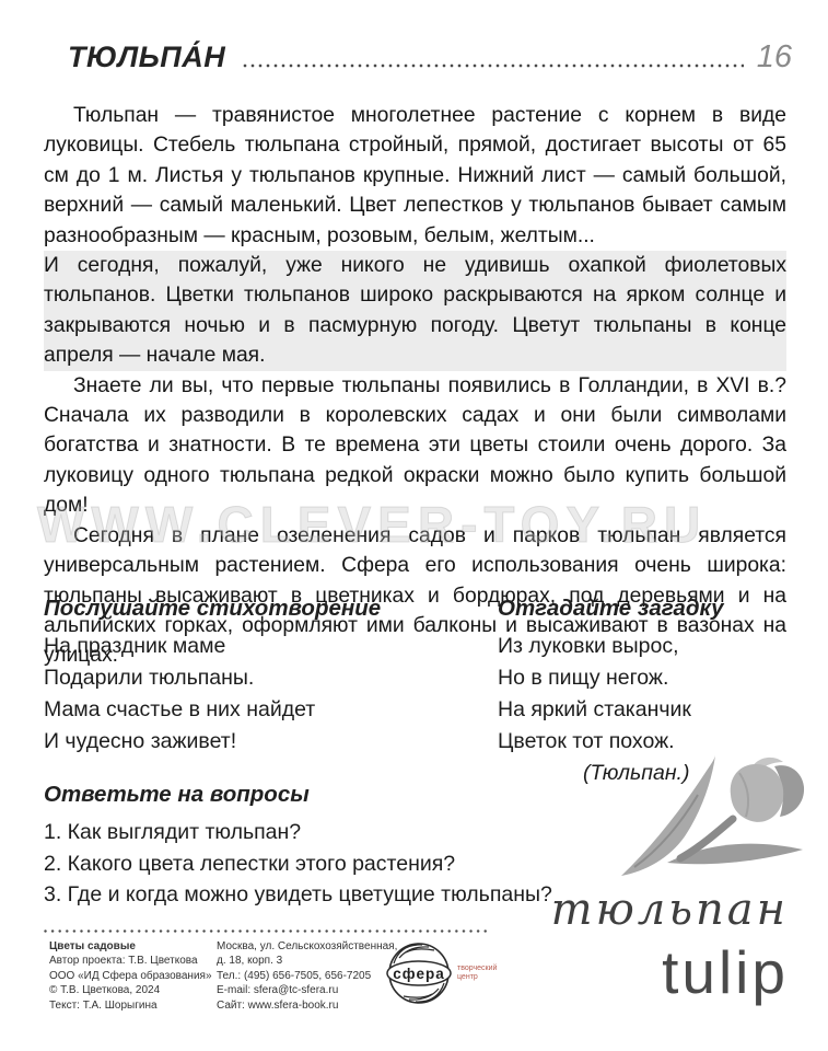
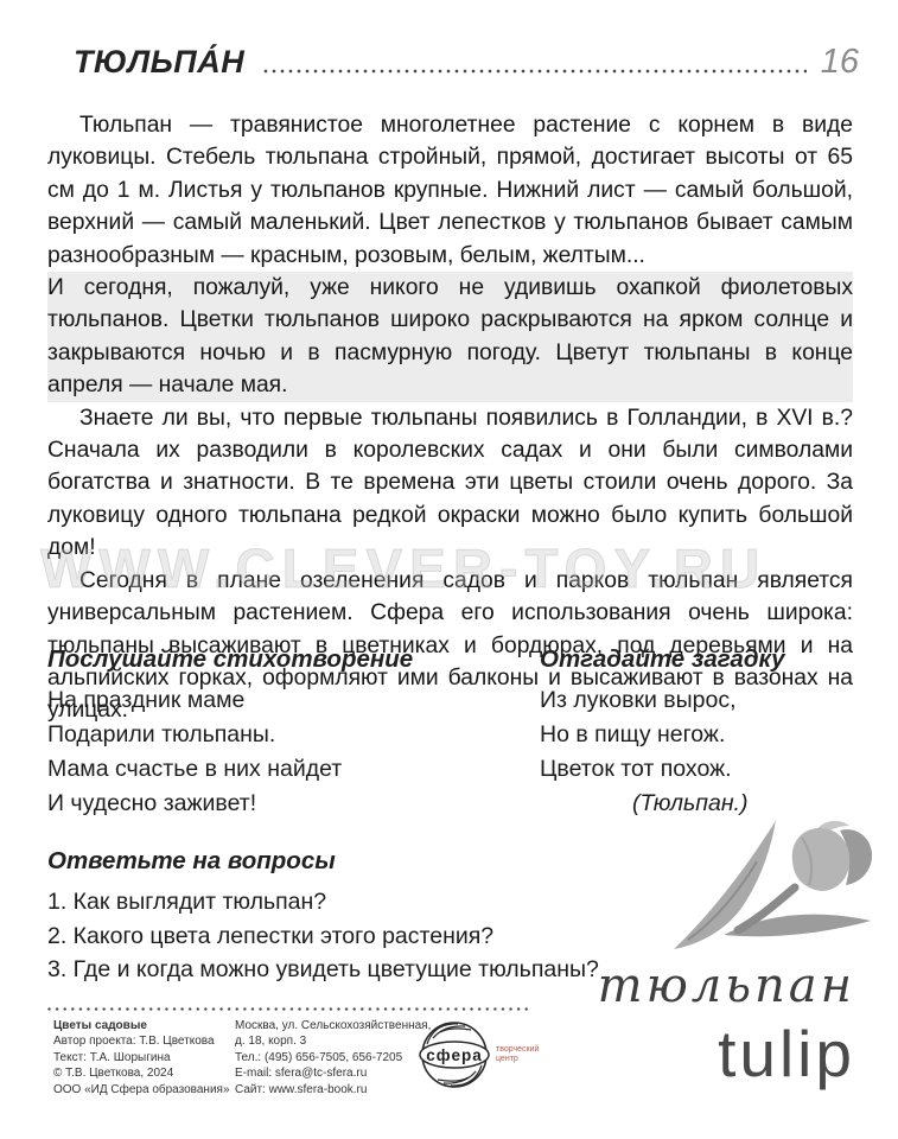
  ТЮЛЬПА́Н
  16
  WWW.CLEVER-TOY.RU
  Тюльпан — травянистое многолетнее растение с корнем в виде луковицы. Стебель тюльпана стройный, прямой, достигает высоты от 65 см до 1 м. Листья у тюльпанов крупные. Нижний лист — самый большой, верхний — самый маленький. Цвет лепестков у тюльпанов бывает самым разнообразным — красным, розовым, белым, желтым...
  И сегодня, пожалуй, уже никого не удивишь охапкой фиолетовых тюльпанов. Цветки тюльпанов широко раскрываются на ярком солнце и закрываются ночью и в пасмурную погоду. Цветут тюльпаны в конце апреля — начале мая.
  Знаете ли вы, что первые тюльпаны появились в Голландии, в XVI в.? Сначала их разводили в королевских садах и они были символами богатства и знатности. В те времена эти цветы стоили очень дорого. За луковицу одного тюльпана редкой окраски можно было купить большой дом!
  Сегодня в плане озеленения садов и парков тюльпан является универсальным растением. Сфера его использования очень широка: тюльпаны высаживают в цветниках и бордюрах, под деревьями и на альпийских горках, оформляют ими балконы и высаживают в вазонах на улицах.
  Послушайте стихотворение
  На праздник маме
  Подарили тюльпаны.
  Мама счастье в них найдет
  И чудесно заживет!
  Отгадайте загадку
  Из луковки вырос,
  Но в пищу негож.
- На яркий стаканчик
  Цветок тот похож.
  (Тюльпан.)
  Ответьте на вопросы
  1. Как выглядит тюльпан?
  2. Какого цвета лепестки этого растения?
  3. Где и когда можно увидеть цветущие тюльпаны?
  тюльпан
  tulip
  Цветы садовые
  Автор проекта: Т.В. Цветкова
- ООО «ИД Сфера образования»
+ Текст: Т.А. Шорыгина
  © Т.В. Цветкова, 2024
- Текст: Т.А. Шорыгина
+ ООО «ИД Сфера образования»
  Москва, ул. Сельскохозяйственная,
  д. 18, корп. 3
  Тел.: (495) 656-7505, 656-7205
  E-mail: sfera@tc-sfera.ru
  Сайт: www.sfera-book.ru
  сфера
